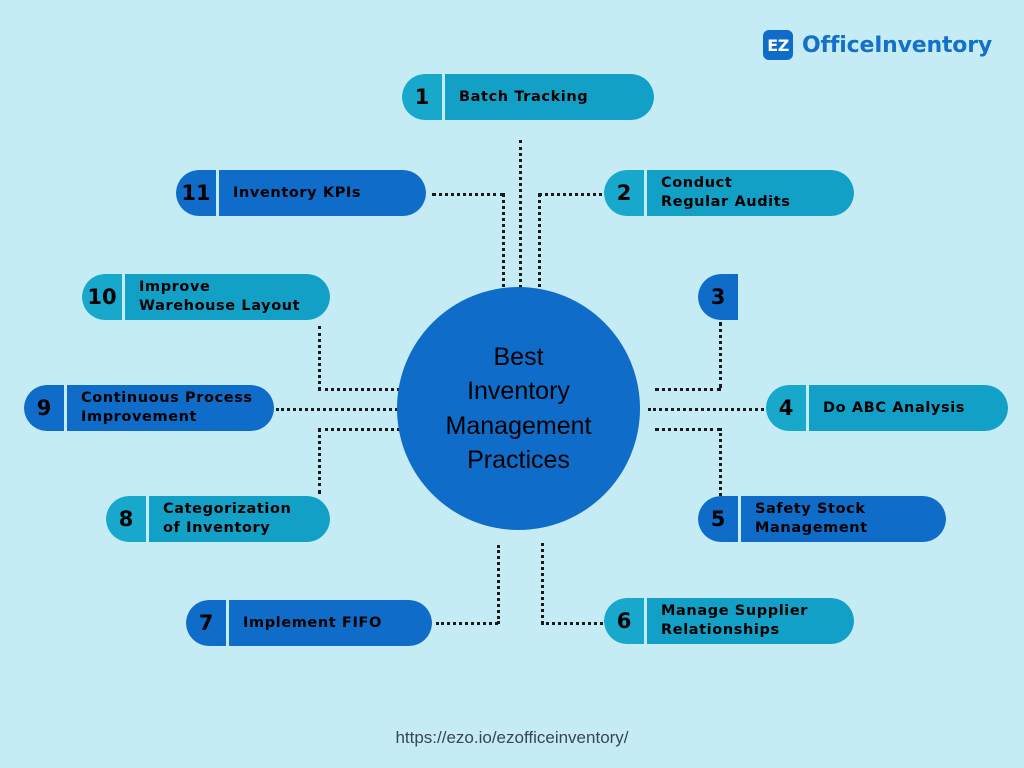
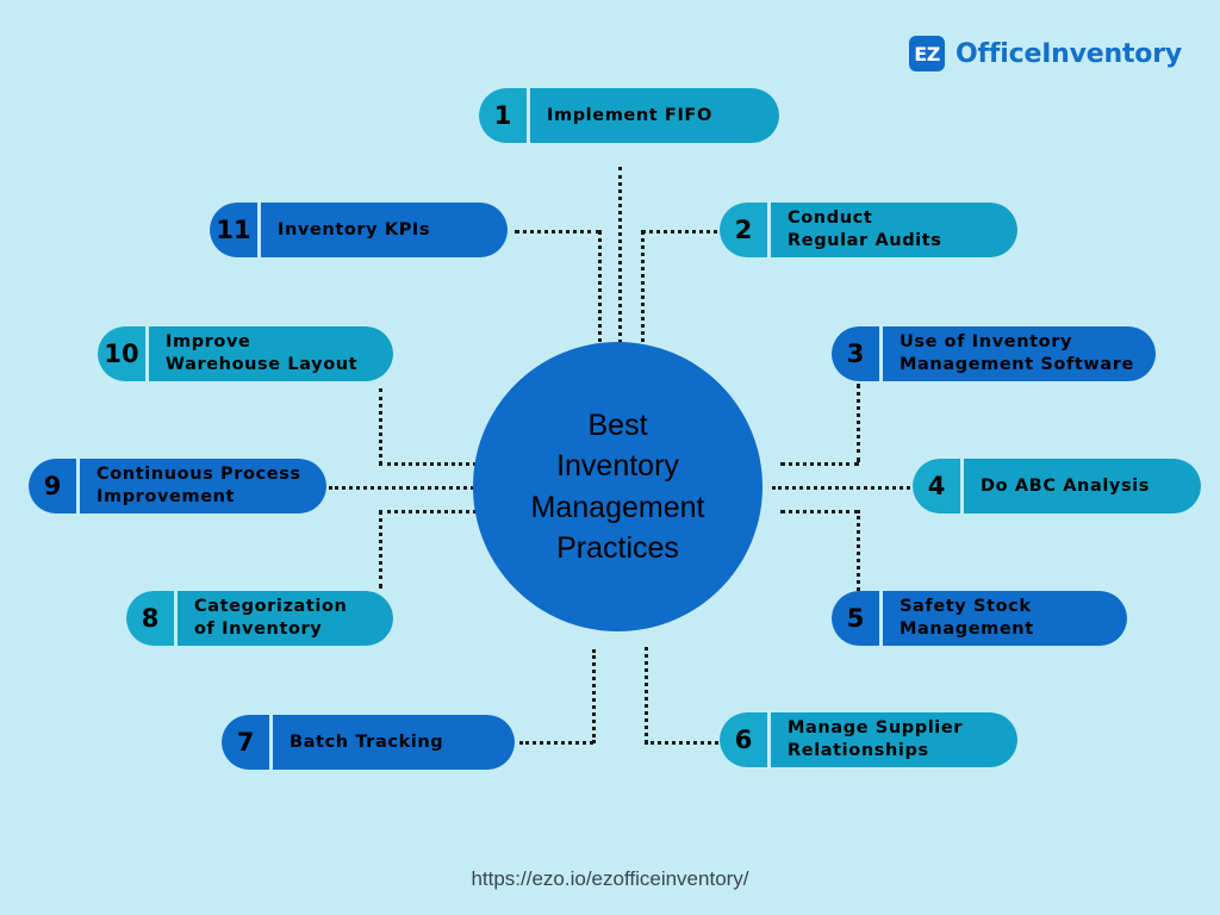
  EZ
  OfficeInventory
  Best
  Inventory
  Management
  Practices
  1
- Batch Tracking
+ Implement FIFO
  11
  Inventory KPIs
  2
  Conduct
  Regular Audits
  10
  Improve
  Warehouse Layout
  3
+ Use of Inventory
+ Management Software
  9
  Continuous Process
  Improvement
  4
  Do ABC Analysis
  8
  Categorization
  of Inventory
  5
  Safety Stock
  Management
  7
- Implement FIFO
+ Batch Tracking
  6
  Manage Supplier
  Relationships
  https://ezo.io/ezofficeinventory/
